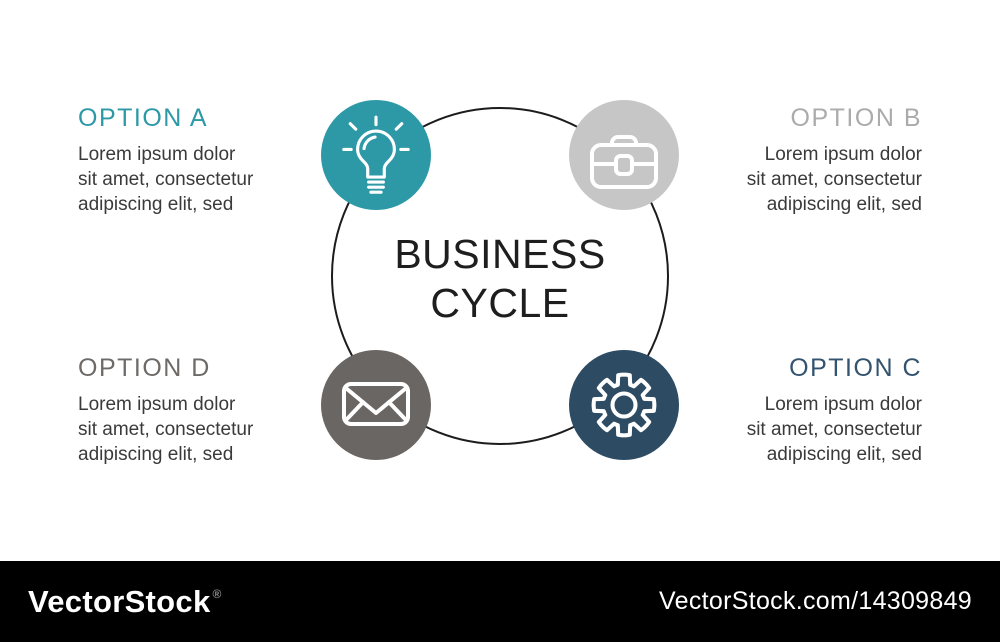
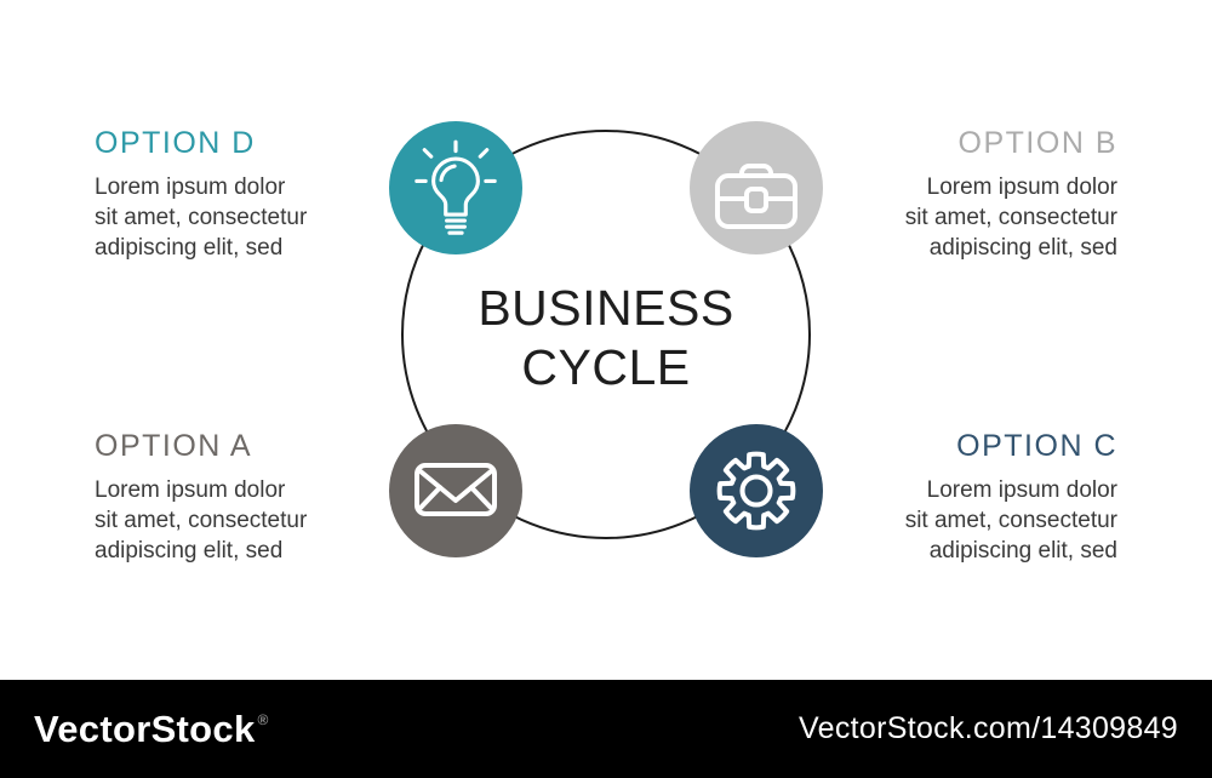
  BUSINESS
  CYCLE
- OPTION A
+ OPTION D
  Lorem ipsum dolor
  sit amet, consectetur
  adipiscing elit, sed
  OPTION B
  Lorem ipsum dolor
  sit amet, consectetur
  adipiscing elit, sed
  OPTION C
  Lorem ipsum dolor
  sit amet, consectetur
  adipiscing elit, sed
- OPTION D
+ OPTION A
  Lorem ipsum dolor
  sit amet, consectetur
  adipiscing elit, sed
  VectorStock
  ®
  VectorStock.com/14309849
